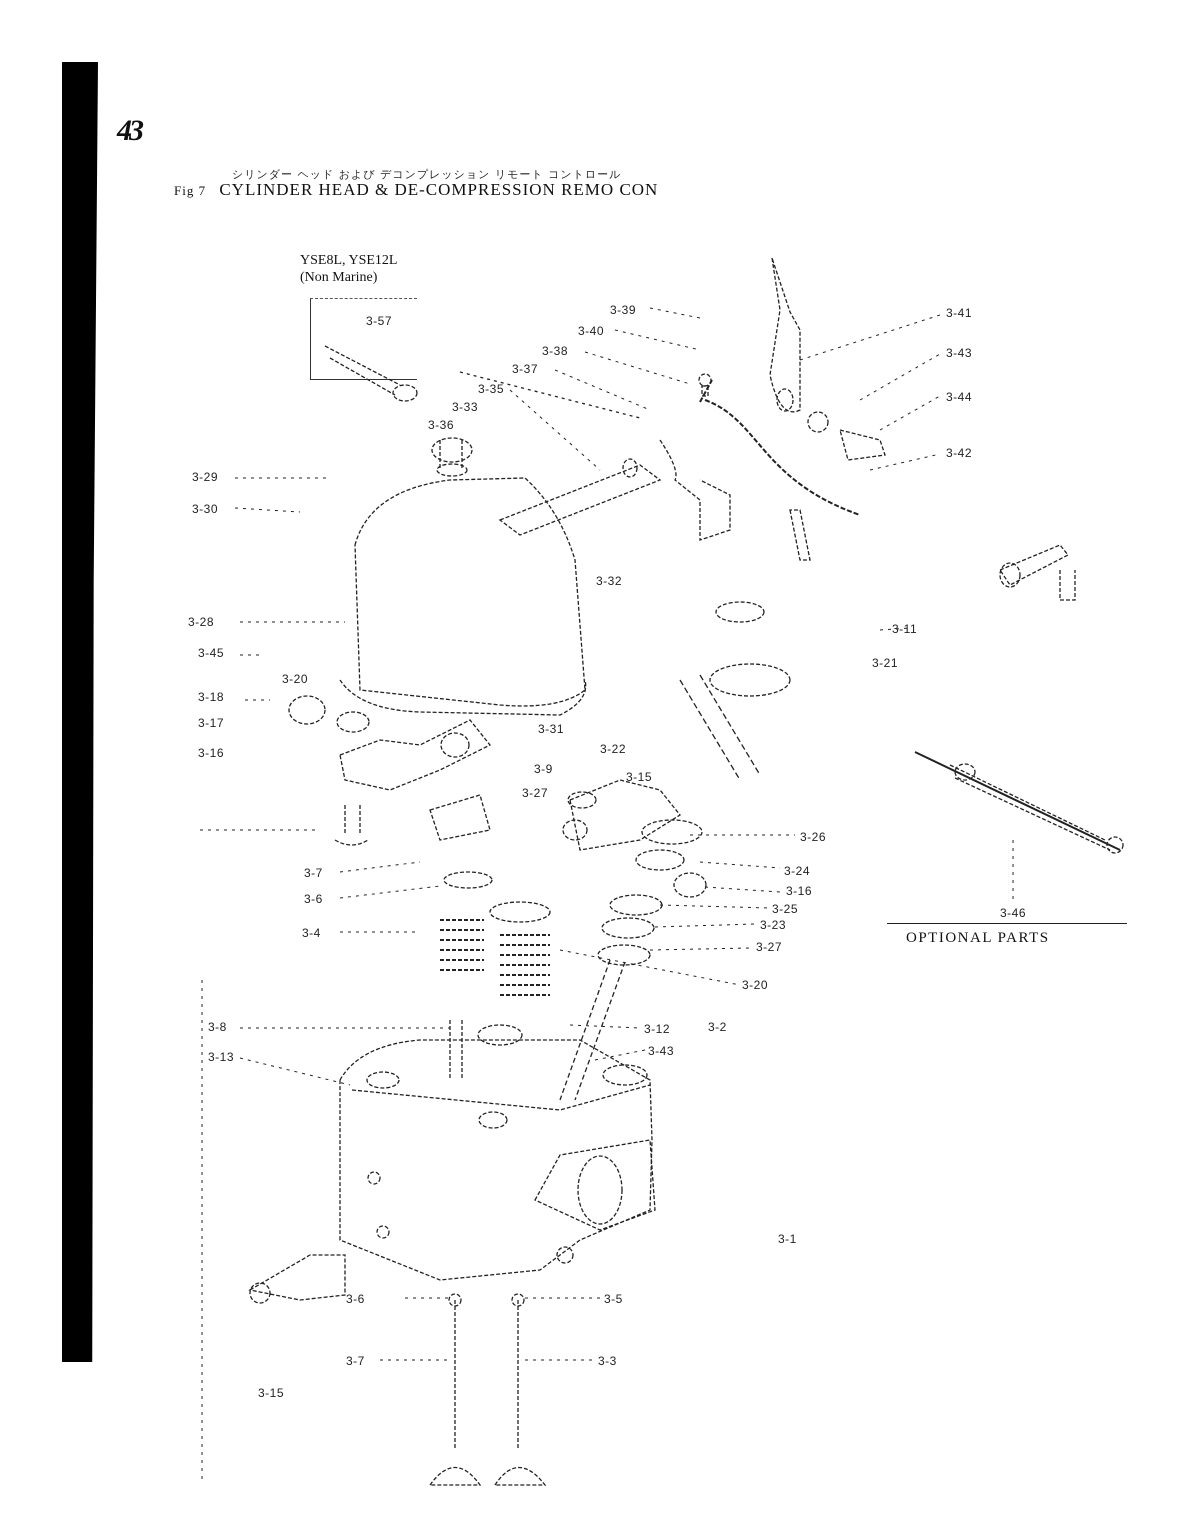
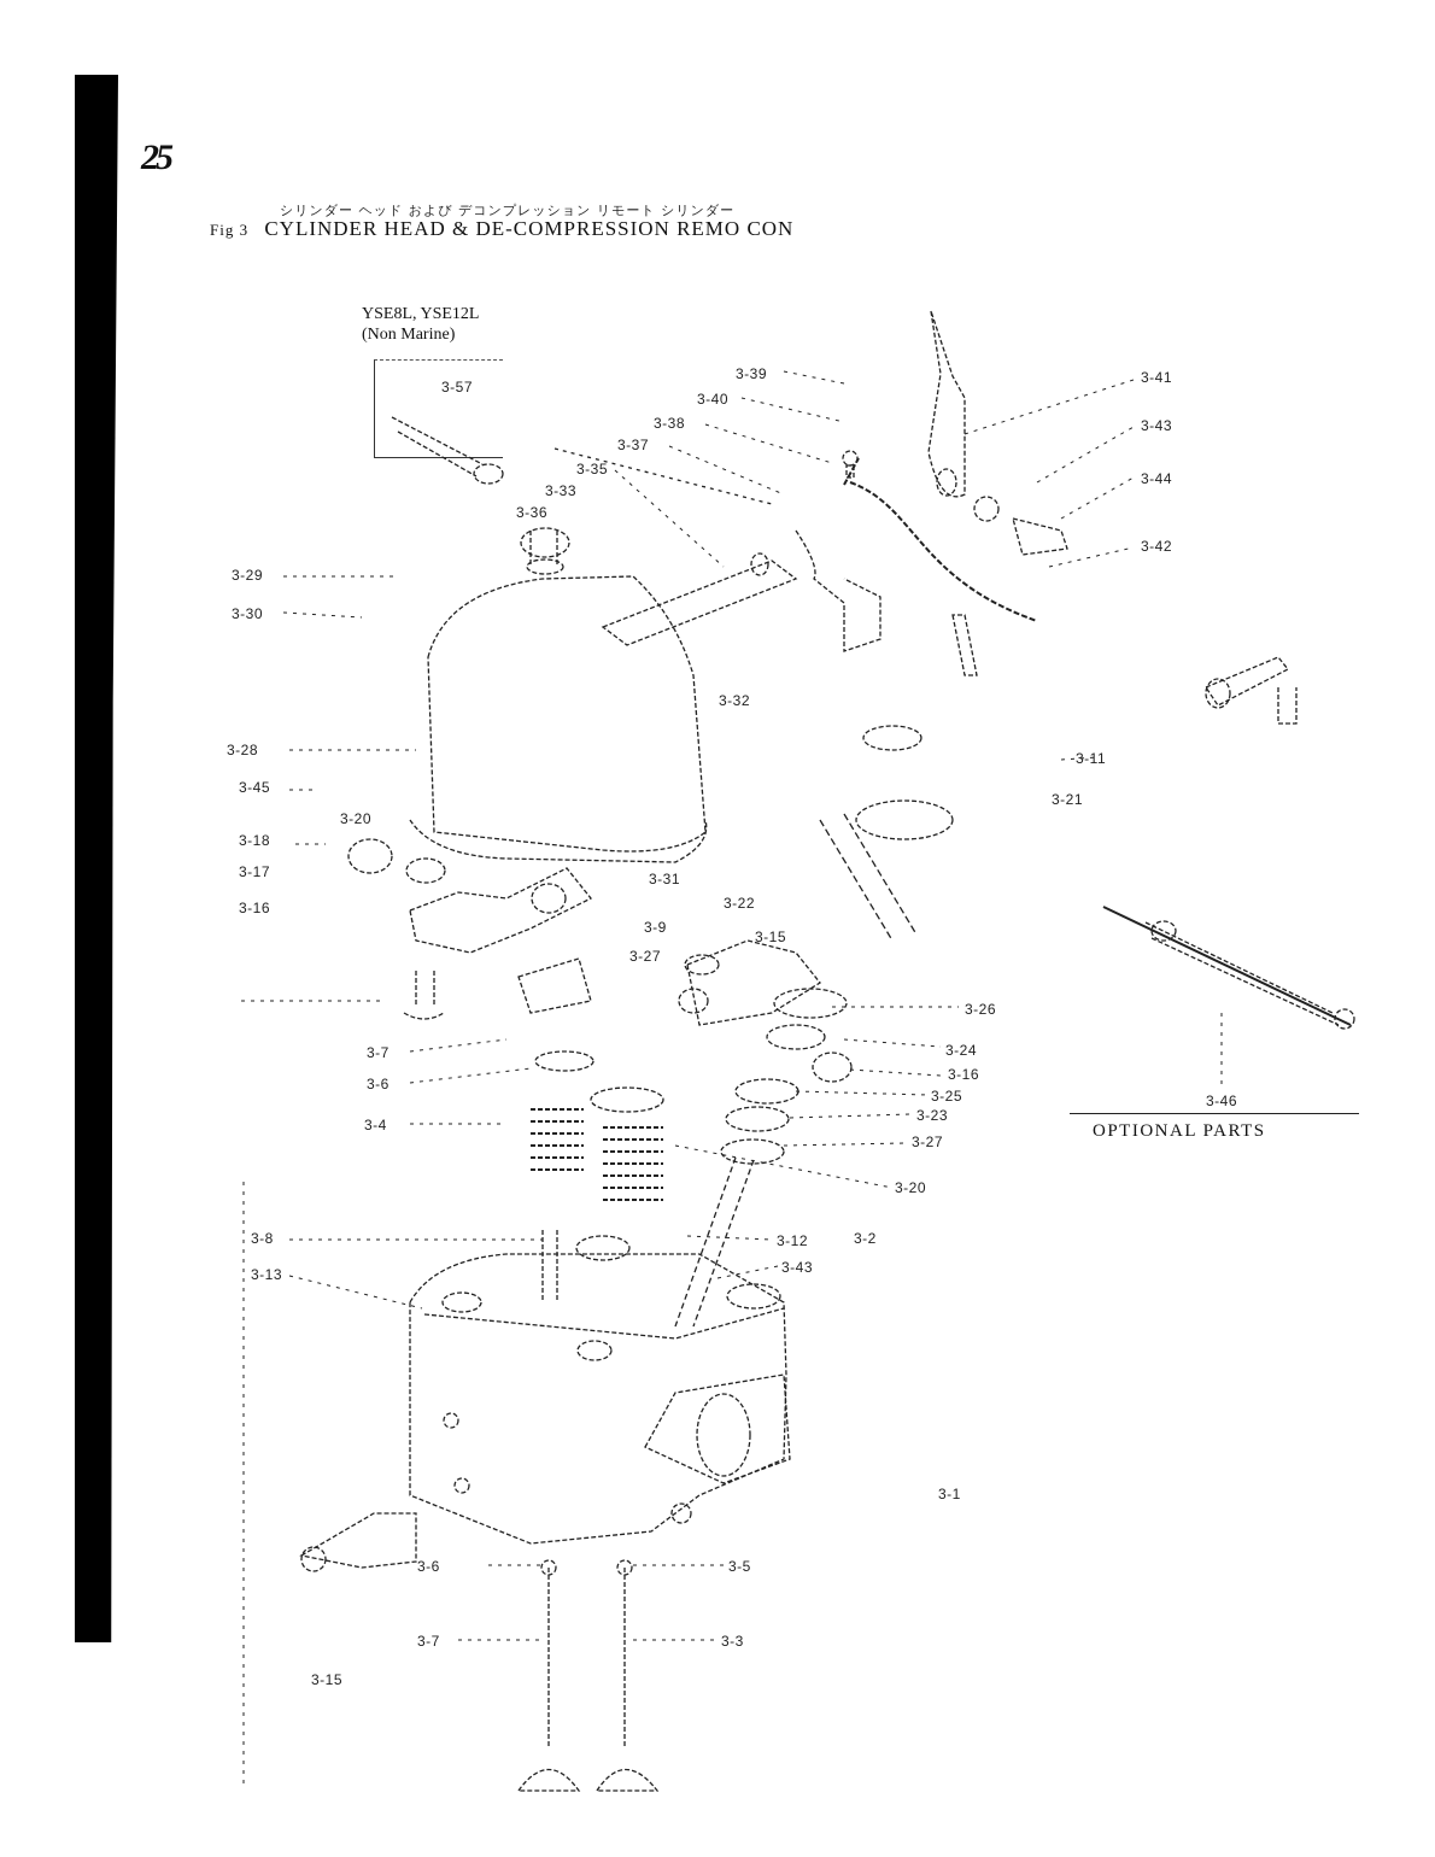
- 43
+ 25
- シリンダー ヘッド および デコンプレッション リモート コントロール
+ シリンダー ヘッド および デコンプレッション リモート シリンダー
- Fig 7 CYLINDER HEAD & DE-COMPRESSION REMO CON
+ Fig 3 CYLINDER HEAD & DE-COMPRESSION REMO CON
  YSE8L, YSE12L
  (Non Marine)
  3-57
  3-39
  3-40
  3-38
  3-37
  3-35
  3-33
  3-36
  3-41
  3-43
  3-44
  3-42
  3-29
  3-30
  3-32
  3-28
  3-45
  3-20
  3-18
  3-17
  3-16
  3-31
  3-22
  3-9
  3-15
  3-27
  3-26
  3-24
  3-16
  3-25
  3-23
  3-27
  3-7
  3-6
  3-4
  3-20
  3-8
  3-12
  3-2
  3-13
  3-43
  3-1
  3-6
  3-5
  3-7
  3-3
  3-15
  3-11
  3-21
  3-46
  OPTIONAL PARTS
